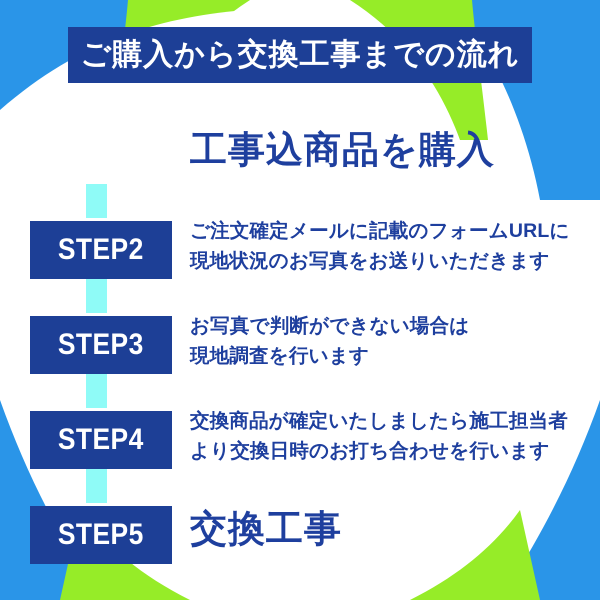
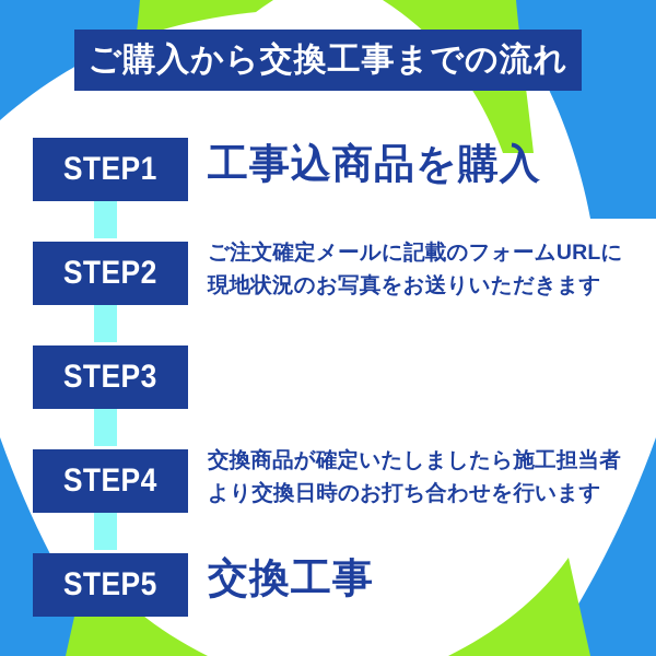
  ご購入から交換工事までの流れ
+ STEP1
  工事込商品を購入
  STEP2
  ご注文確定メールに記載のフォームURLに
  現地状況のお写真をお送りいただきます
  STEP3
- お写真で判断ができない場合は
- 現地調査を行います
  STEP4
  交換商品が確定いたしましたら施工担当者
  より交換日時のお打ち合わせを行います
  STEP5
  交換工事
